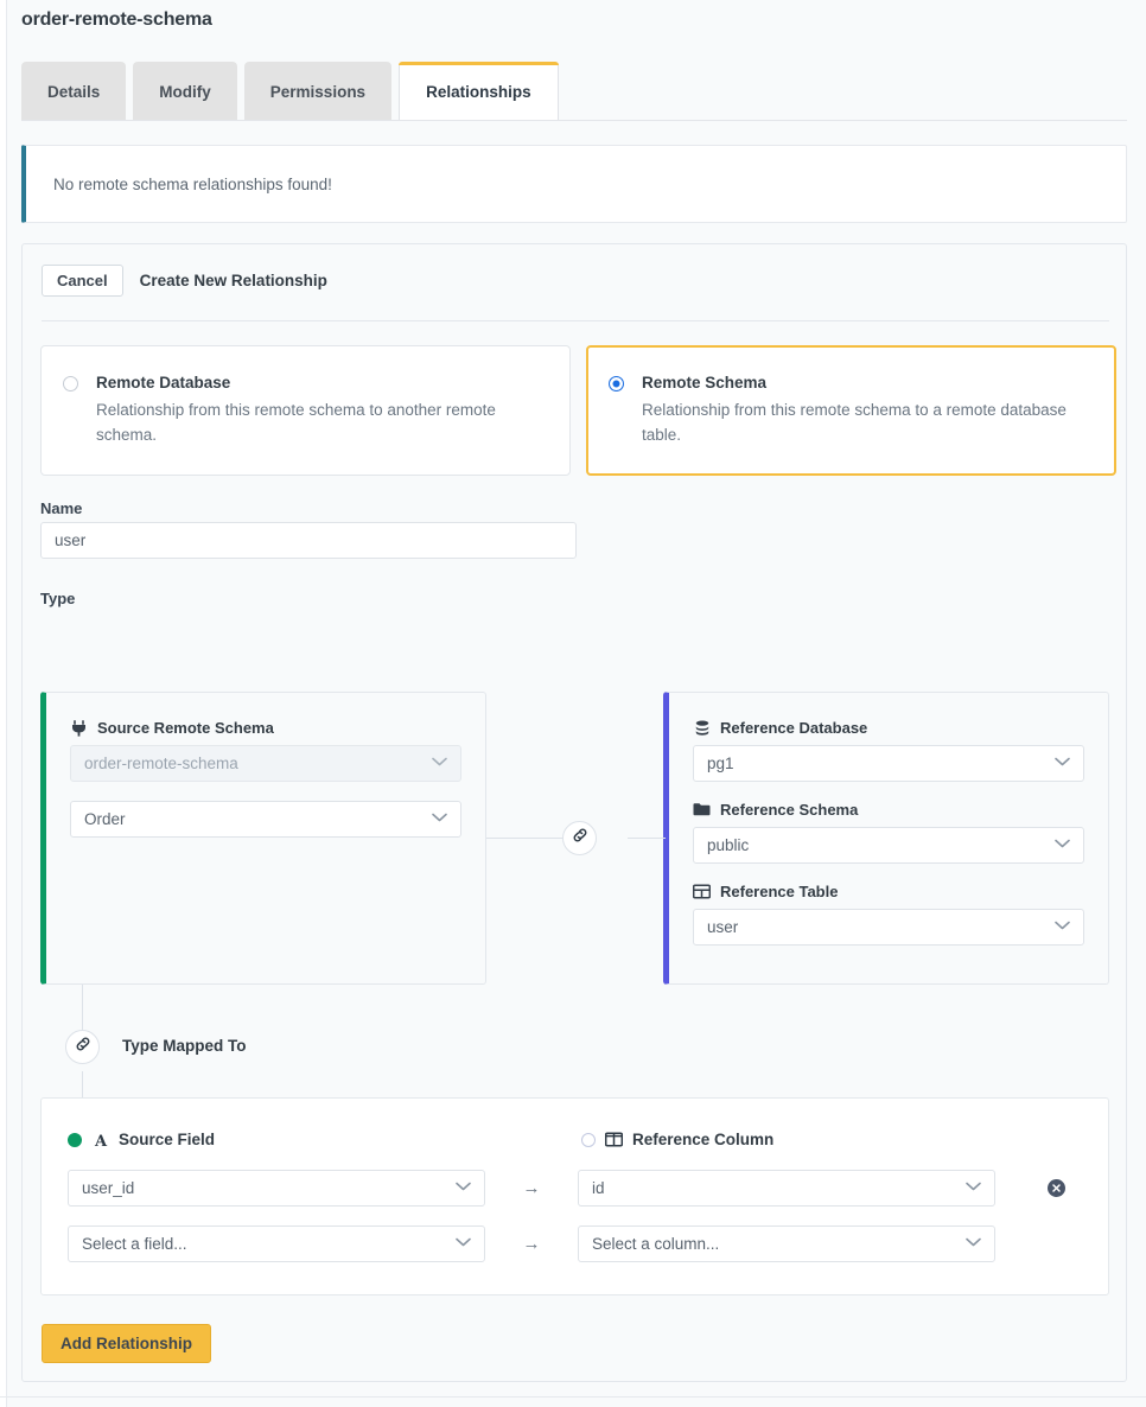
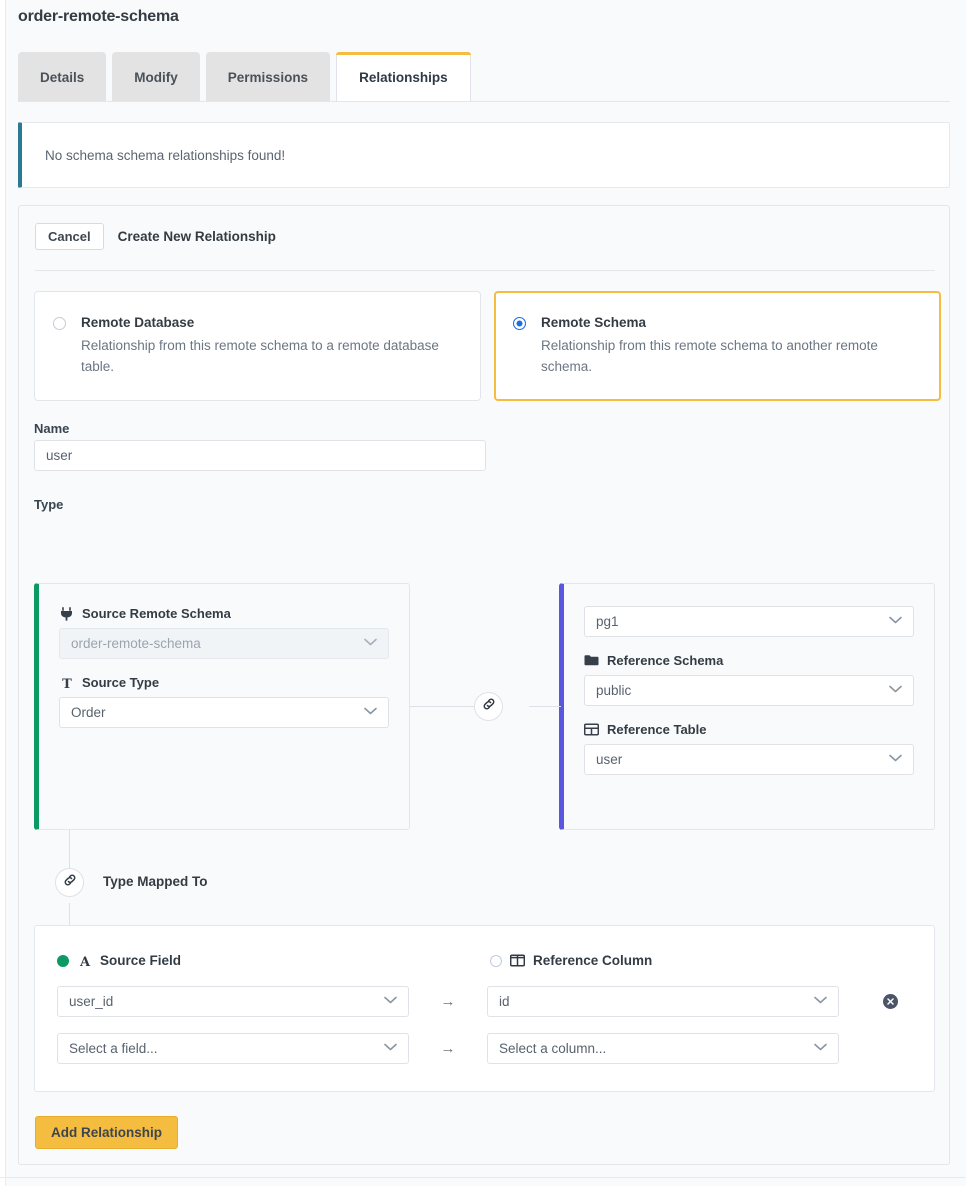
  order-remote-schema
  Details
  Modify
  Permissions
  Relationships
- No remote schema relationships found!
+ No schema schema relationships found!
  Cancel
  Create New Relationship
  Remote Database
- Relationship from this remote schema to another remote schema.
+ Relationship from this remote schema to a remote database table.
  Remote Schema
- Relationship from this remote schema to a remote database table.
+ Relationship from this remote schema to another remote schema.
  Name
  user
  Type
  Source Remote Schema
  order-remote-schema
+ T
+ Source Type
  Order
- Reference Database
  pg1
  Reference Schema
  public
  Reference Table
  user
  Type Mapped To
  A
  Source Field
  Reference Column
  user_id
  →
  id
  Select a field...
  →
  Select a column...
  Add Relationship
